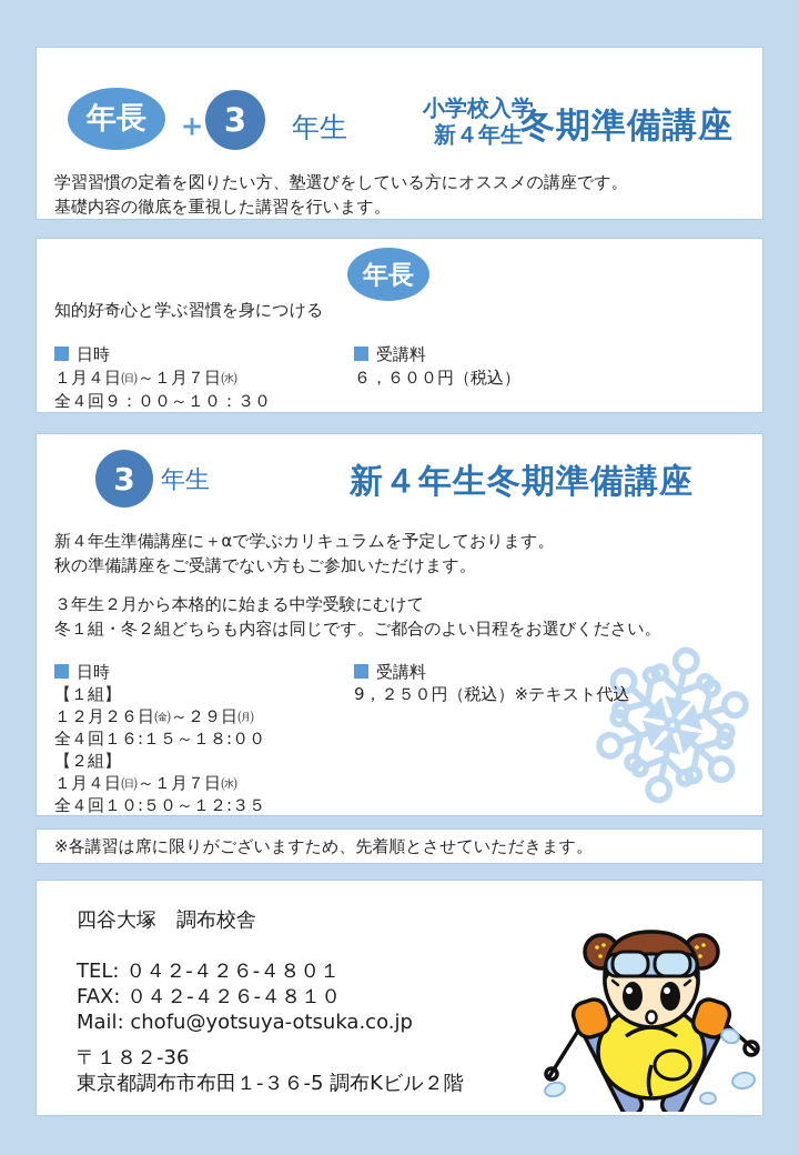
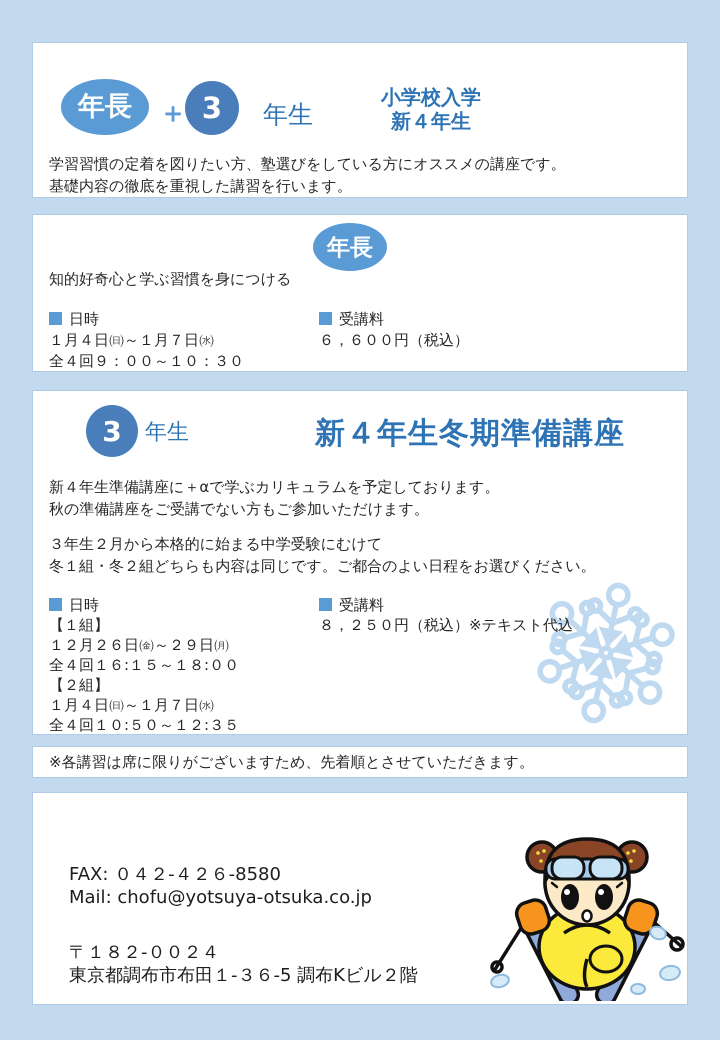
  年長
  ＋
  3
  年生
  小学校入学
  新４年生
- 冬期準備講座
  学習習慣の定着を図りたい方、塾選びをしている方にオススメの講座です。
  基礎内容の徹底を重視した講習を行います。
  年長
  知的好奇心と学ぶ習慣を身につける
  日時
  １月４日㈰～１月７日㈬
  全４回９：００～１０：３０
  受講料
  ６，６００円（税込）
  3
  年生
  新４年生冬期準備講座
  新４年生準備講座に＋αで学ぶカリキュラムを予定しております。
  秋の準備講座をご受講でない方もご参加いただけます。
  ３年生２月から本格的に始まる中学受験にむけて
  冬１組・冬２組どちらも内容は同じです。ご都合のよい日程をお選びください。
  日時
  【１組】
  １２月２６日㈮～２９日㈪
  全４回１６:１５～１８:００
  【２組】
  １月４日㈰～１月７日㈬
  全４回１０:５０～１２:３５
  受講料
- 9，２５０円（税込）※テキスト代込
+ ８，２５０円（税込）※テキスト代込
  ※各講習は席に限りがございますため、先着順とさせていただきます。
- 四谷大塚 調布校舎
- TEL: ０４２-４２６-４８０１
- FAX: ０４２-４２６-４８１０
+ FAX: ０４２-４２６-8580
  Mail: chofu@yotsuya-otsuka.co.jp
- 〒１８２-36
+ 〒１８２-００２４
  東京都調布市布田１-３６-5 調布Kビル２階
